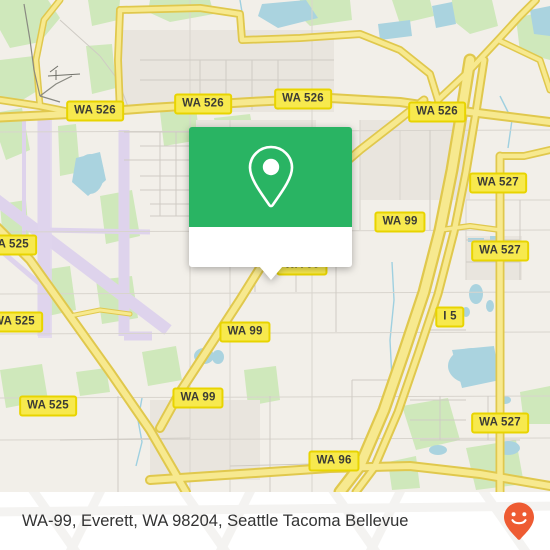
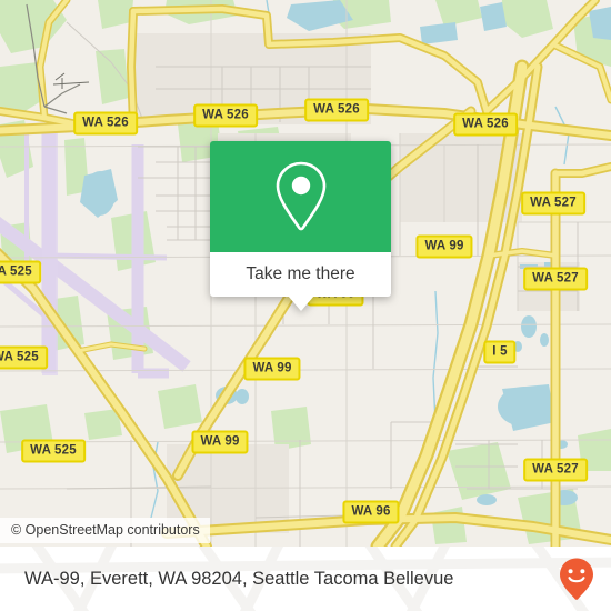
  WA 526
  WA 526
  WA 526
  WA 526
  WA 527
  WA 527
  WA 527
  I 5
  WA 99
  WA 99
  WA 99
  WA 96
  A 525
  A 525
  WA 525
+ Take me there
+ © OpenStreetMap contributors
  WA-99, Everett, WA 98204, Seattle Tacoma Bellevue
